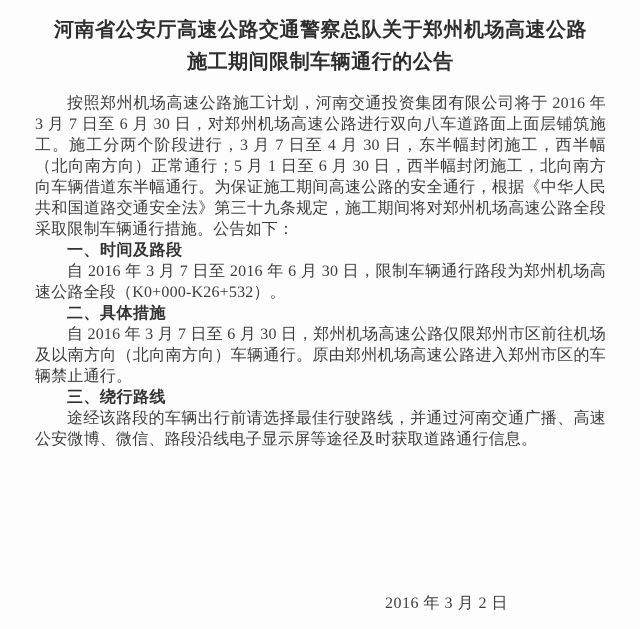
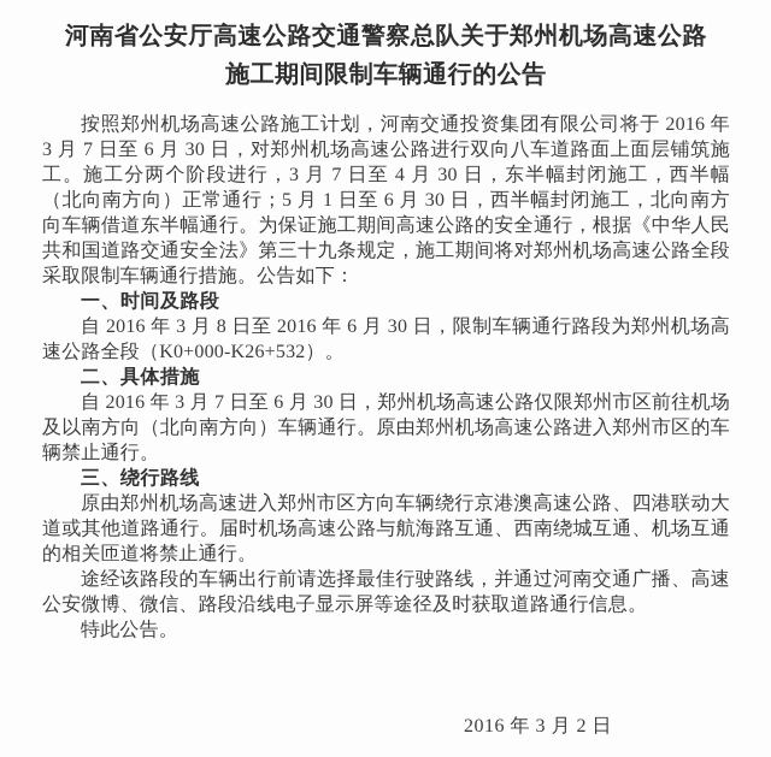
  河南省公安厅高速公路交通警察总队关于郑州机场高速公路
  施工期间限制车辆通行的公告
  按照郑州机场高速公路施工计划，河南交通投资集团有限公司将于 2016 年 3 月 7 日至 6 月 30 日，对郑州机场高速公路进行双向八车道路面上面层铺筑施工。施工分两个阶段进行，3 月 7 日至 4 月 30 日，东半幅封闭施工，西半幅（北向南方向）正常通行；5 月 1 日至 6 月 30 日，西半幅封闭施工，北向南方向车辆借道东半幅通行。为保证施工期间高速公路的安全通行，根据《中华人民共和国道路交通安全法》第三十九条规定，施工期间将对郑州机场高速公路全段采取限制车辆通行措施。公告如下：
  一、时间及路段
- 自 2016 年 3 月 7 日至 2016 年 6 月 30 日，限制车辆通行路段为郑州机场高速公路全段（K0+000-K26+532）。
+ 自 2016 年 3 月 8 日至 2016 年 6 月 30 日，限制车辆通行路段为郑州机场高速公路全段（K0+000-K26+532）。
  二、具体措施
  自 2016 年 3 月 7 日至 6 月 30 日，郑州机场高速公路仅限郑州市区前往机场及以南方向（北向南方向）车辆通行。原由郑州机场高速公路进入郑州市区的车辆禁止通行。
  三、绕行路线
+ 原由郑州机场高速进入郑州市区方向车辆绕行京港澳高速公路、四港联动大道或其他道路通行。届时机场高速公路与航海路互通、西南绕城互通、机场互通的相关匝道将禁止通行。
  途经该路段的车辆出行前请选择最佳行驶路线，并通过河南交通广播、高速公安微博、微信、路段沿线电子显示屏等途径及时获取道路通行信息。
+ 特此公告。
  2016 年 3 月 2 日
